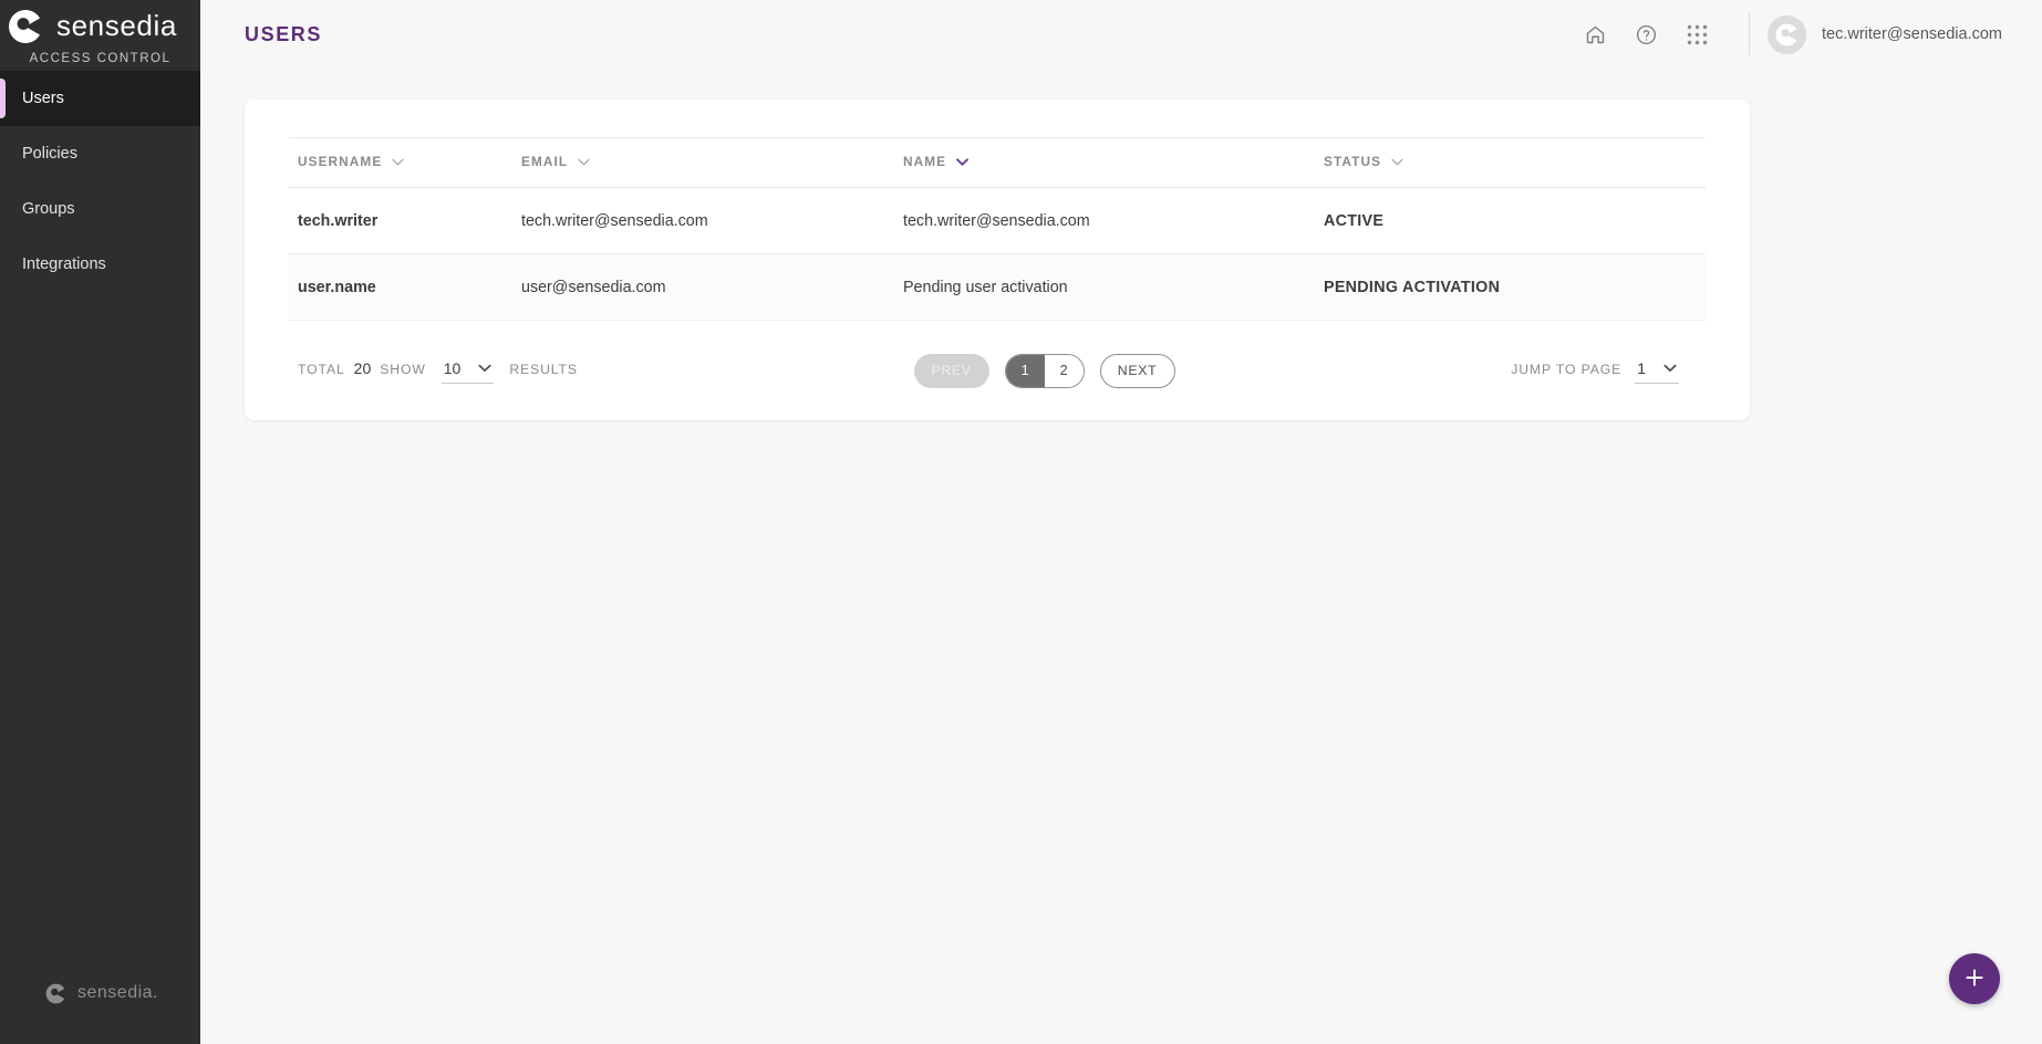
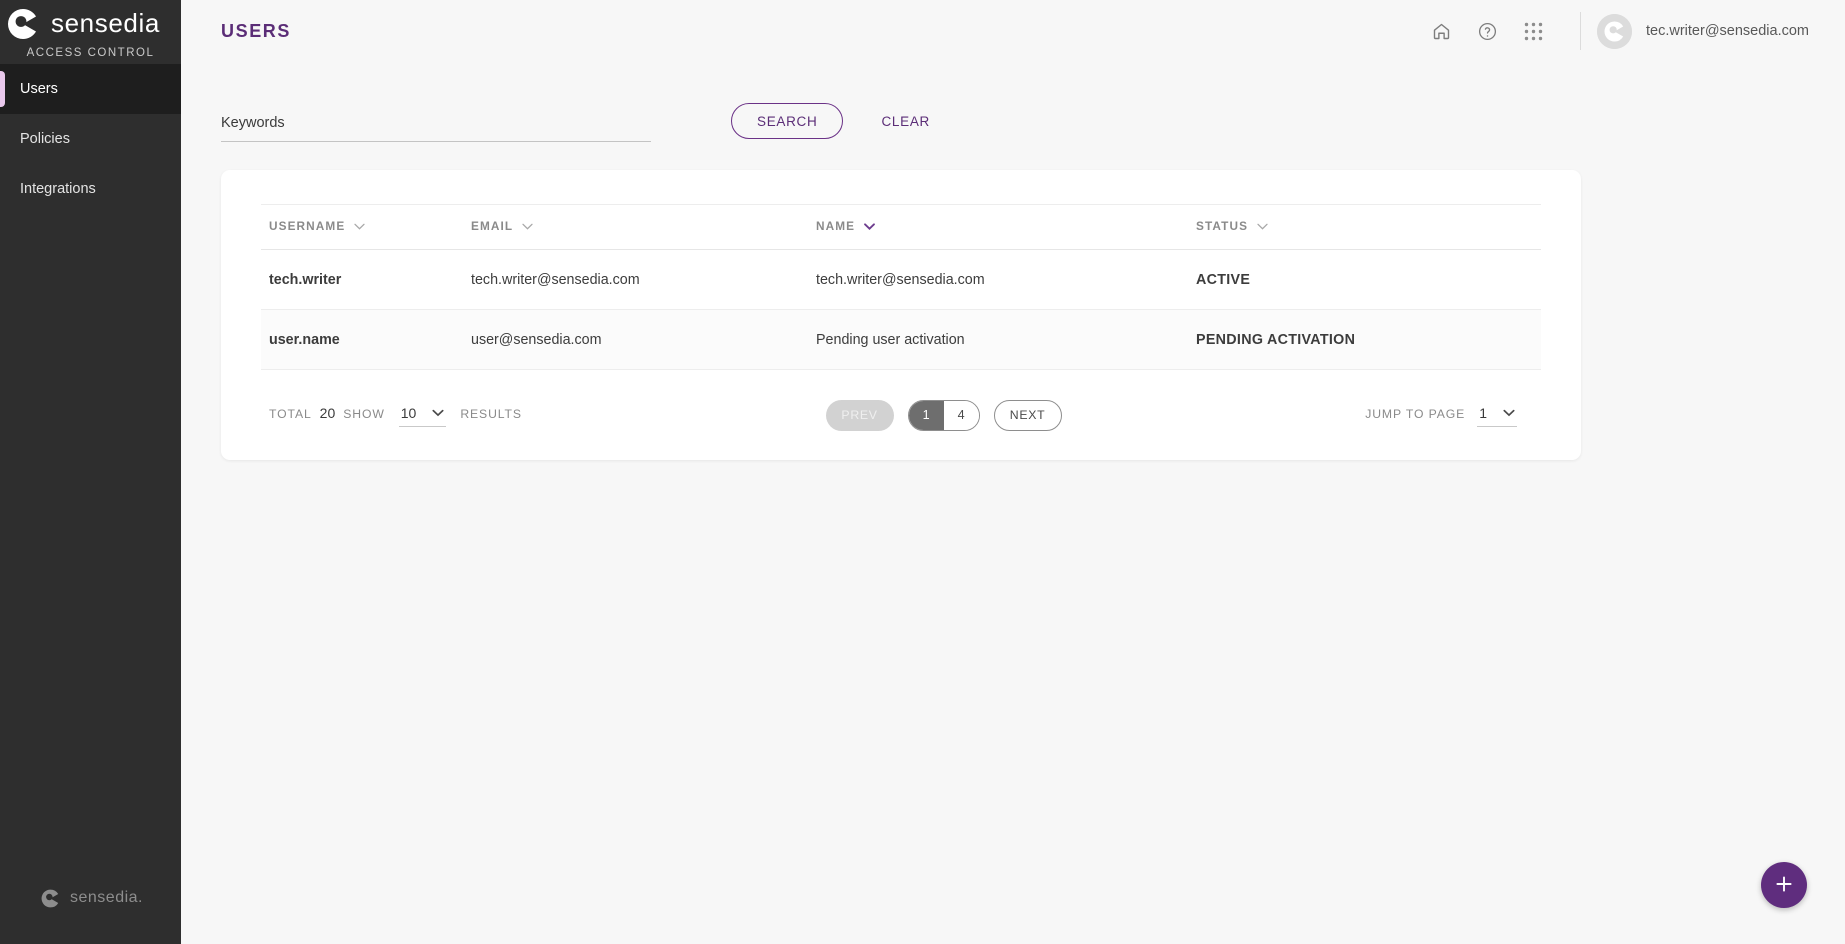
  sensedia
  ACCESS CONTROL
  Users
  Policies
- Groups
  Integrations
  sensedia.
  USERS
  tec.writer@sensedia.com
+ Keywords
+ SEARCH
+ CLEAR
  USERNAME	EMAIL	NAME	STATUS
  tech.writer	tech.writer@sensedia.com	tech.writer@sensedia.com	ACTIVE
  user.name	user@sensedia.com	Pending user activation	PENDING ACTIVATION
  TOTAL
  20
  SHOW
  10
  RESULTS
  PREV
  1
- 2
+ 4
  NEXT
  JUMP TO PAGE
  1
